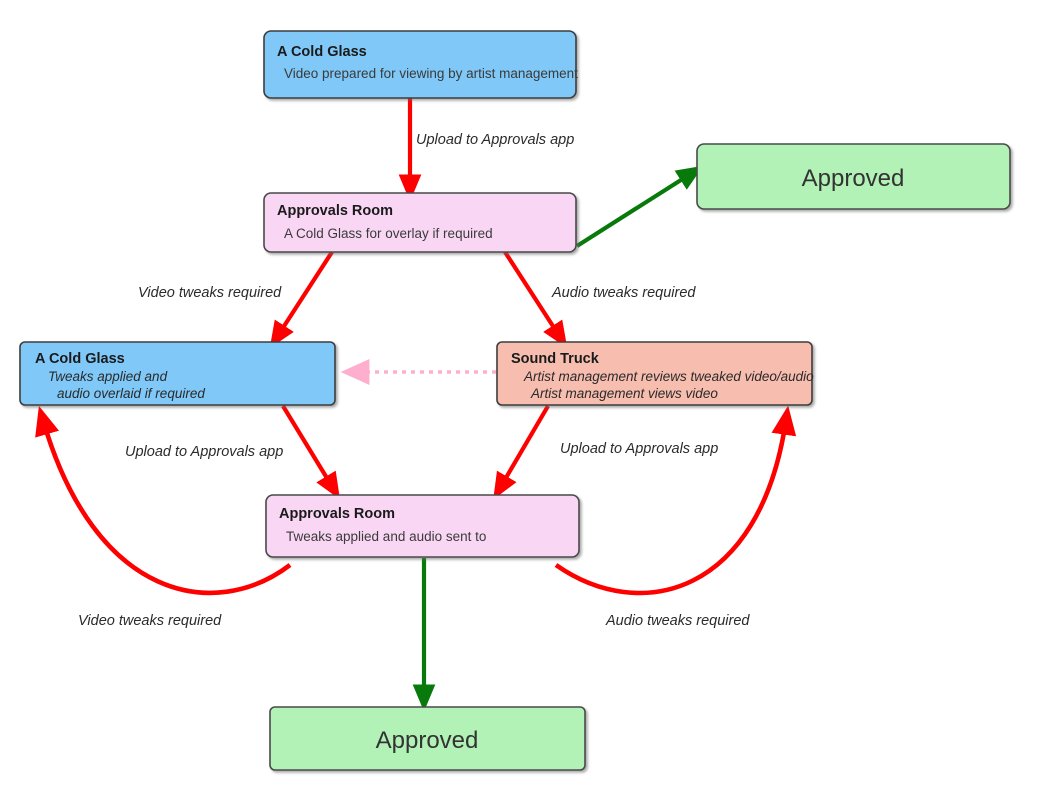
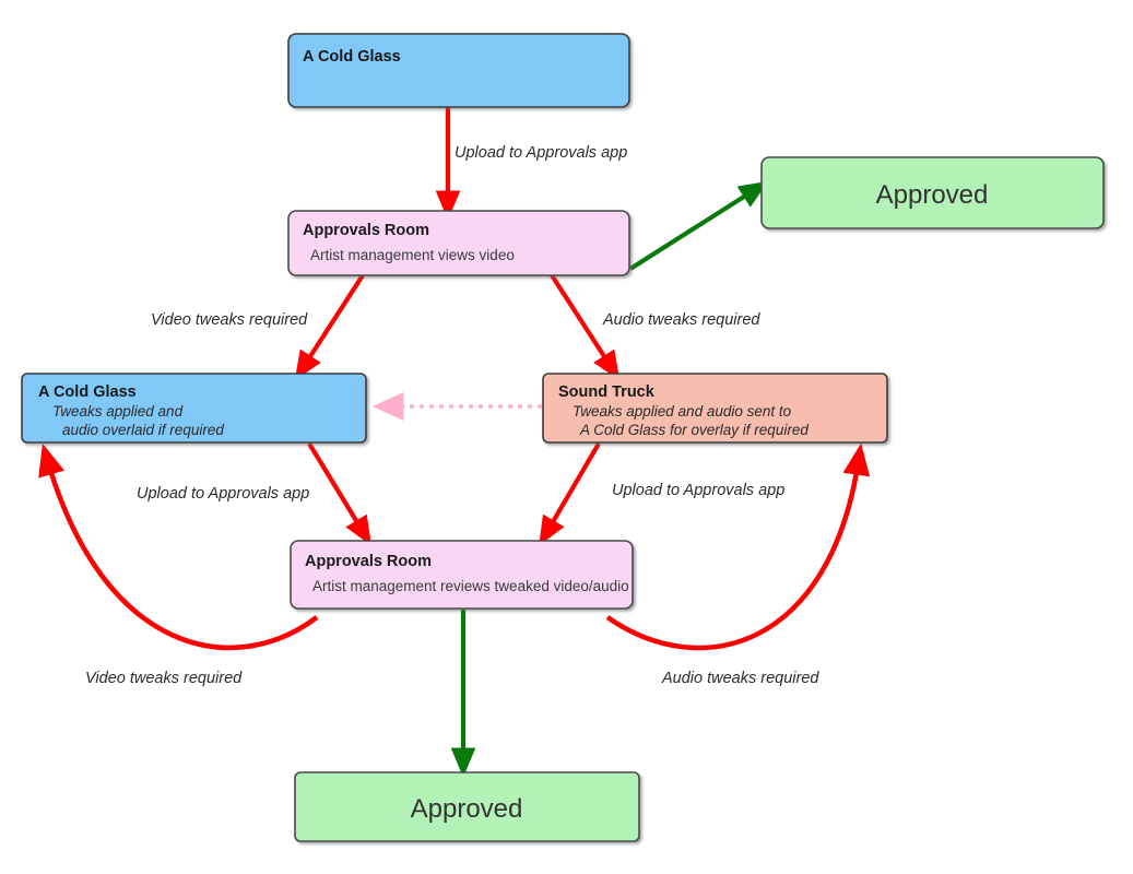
  Upload to Approvals app
  Video tweaks required
  Audio tweaks required
  Upload to Approvals app
  Upload to Approvals app
  Video tweaks required
  Audio tweaks required
  A Cold Glass
- Video prepared for viewing by artist management
  Approvals Room
- A Cold Glass for overlay if required
+ Artist management views video
  Approved
  A Cold Glass
  Tweaks applied and
  audio overlaid if required
  Sound Truck
- Artist management reviews tweaked video/audio
+ Tweaks applied and audio sent to
- Artist management views video
+ A Cold Glass for overlay if required
  Approvals Room
- Tweaks applied and audio sent to
+ Artist management reviews tweaked video/audio
  Approved
